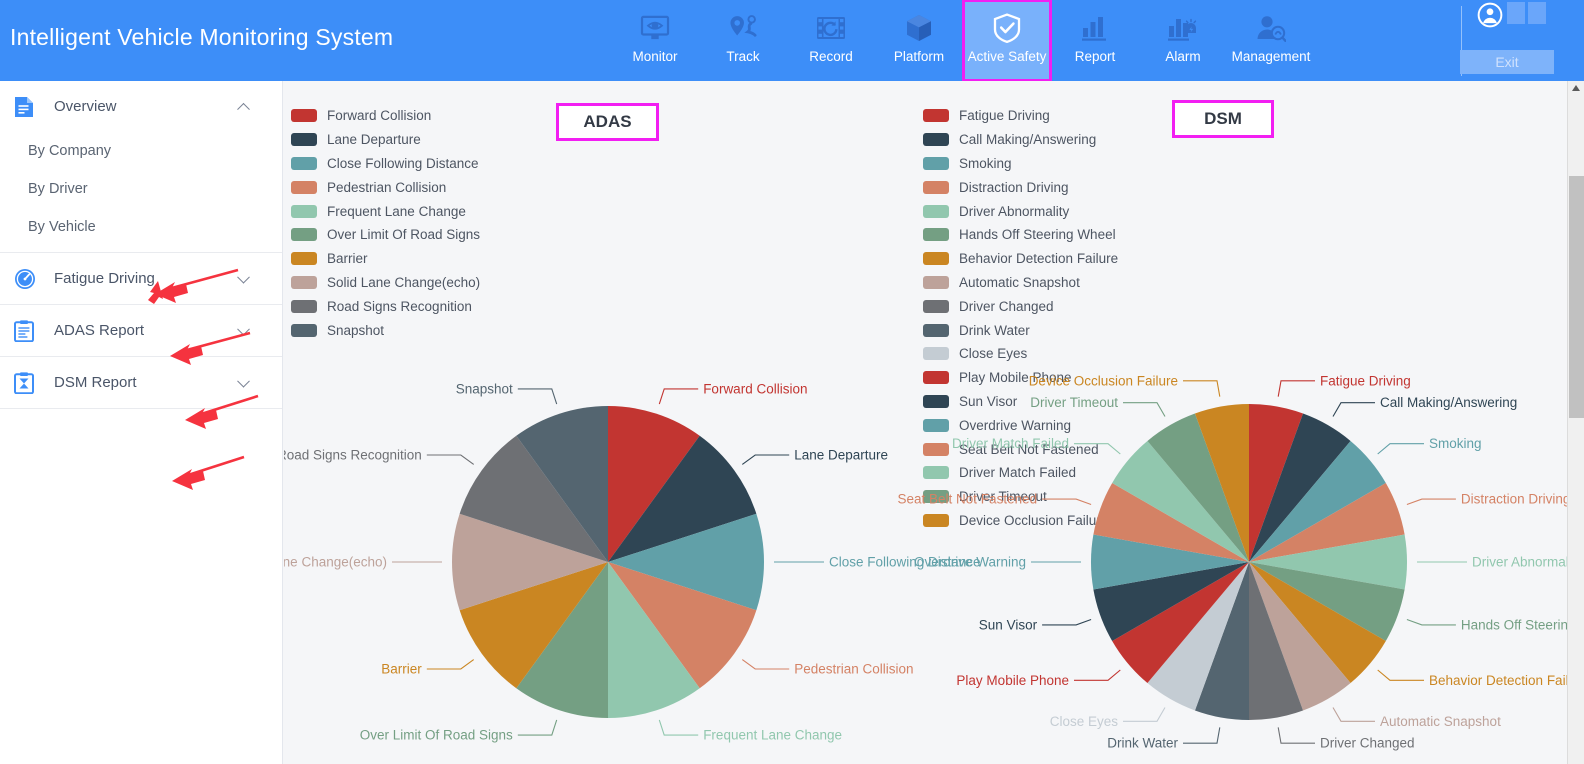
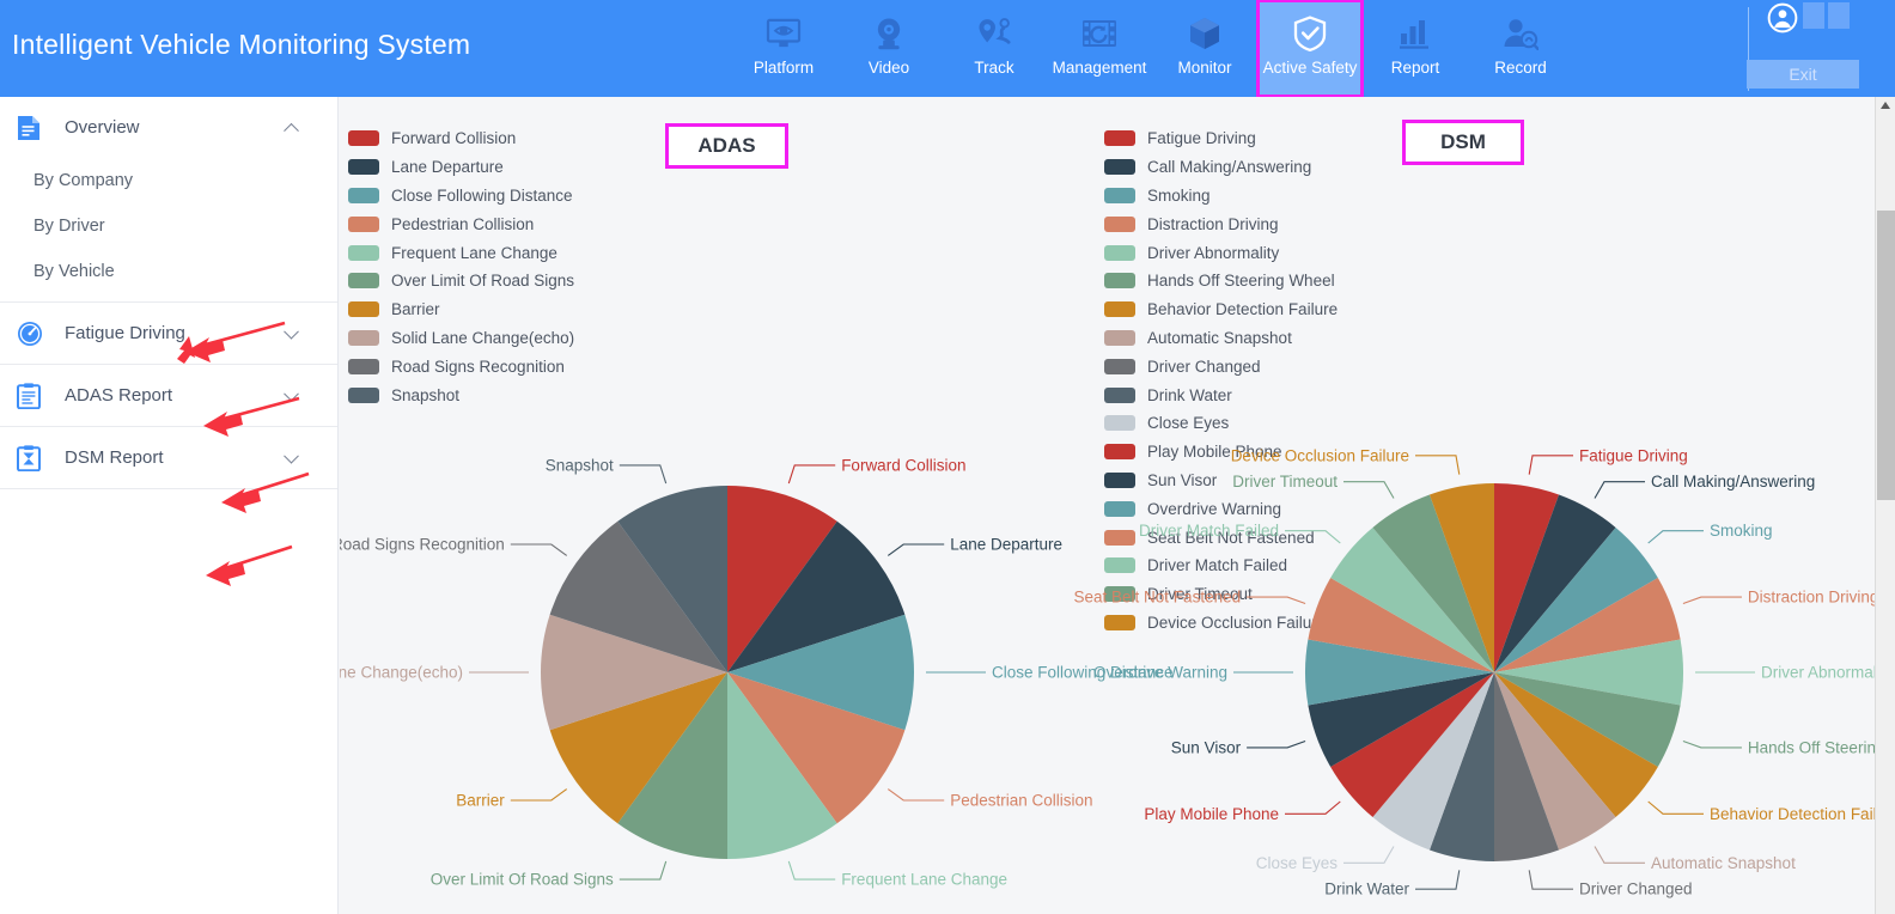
  Intelligent Vehicle Monitoring System
- Monitor
+ Platform
+ Video
  Track
- Record
+ Management
- Platform
+ Monitor
  Active Safety
  Report
- Alarm
- Management
+ Record
  Exit
  Overview
  By Company
  By Driver
  By Vehicle
  Fatigue Driving
  ADAS Report
  DSM Report
  Forward Collision
  Lane Departure
  Close Following Distance
  Pedestrian Collision
  Frequent Lane Change
  Over Limit Of Road Signs
  Barrier
  Solid Lane Change(echo)
  Road Signs Recognition
  Snapshot
  ADAS
  Forward Collision
  Lane Departure
  Close Following Distance
  Pedestrian Collision
  Frequent Lane Change
  Over Limit Of Road Signs
  Barrier
  oad Signs Recognition
  Snapshot
  Fatigue Driving
  Call Making/Answering
  Smoking
  Distraction Driving
  Driver Abnormality
  Hands Off Steering Wheel
  Behavior Detection Failure
  Automatic Snapshot
  Driver Changed
  Drink Water
  Close Eyes
  Play Mobile Phone
  Sun Visor
  Overdrive Warning
  Seat Belt Not Fastened
  Driver Match Failed
  Driver Timeout
  Device Occlusion Failu
  DSM
  Fatigue Driving
  Call Making/Answering
  Smoking
  Distraction Drivin
  Driver Abnorma
  Hands Off Steerin
  Behavior Detection Fai
  Automatic Snapshot
  Driver Changed
  Drink Water
  Close Eyes
  Play Mobile Phone
  Sun Visor
  Overdrive Warning
  Seat Belt Not Fastened
  Driver Match Failed
  Driver Timeout
  Device Occlusion Failure
